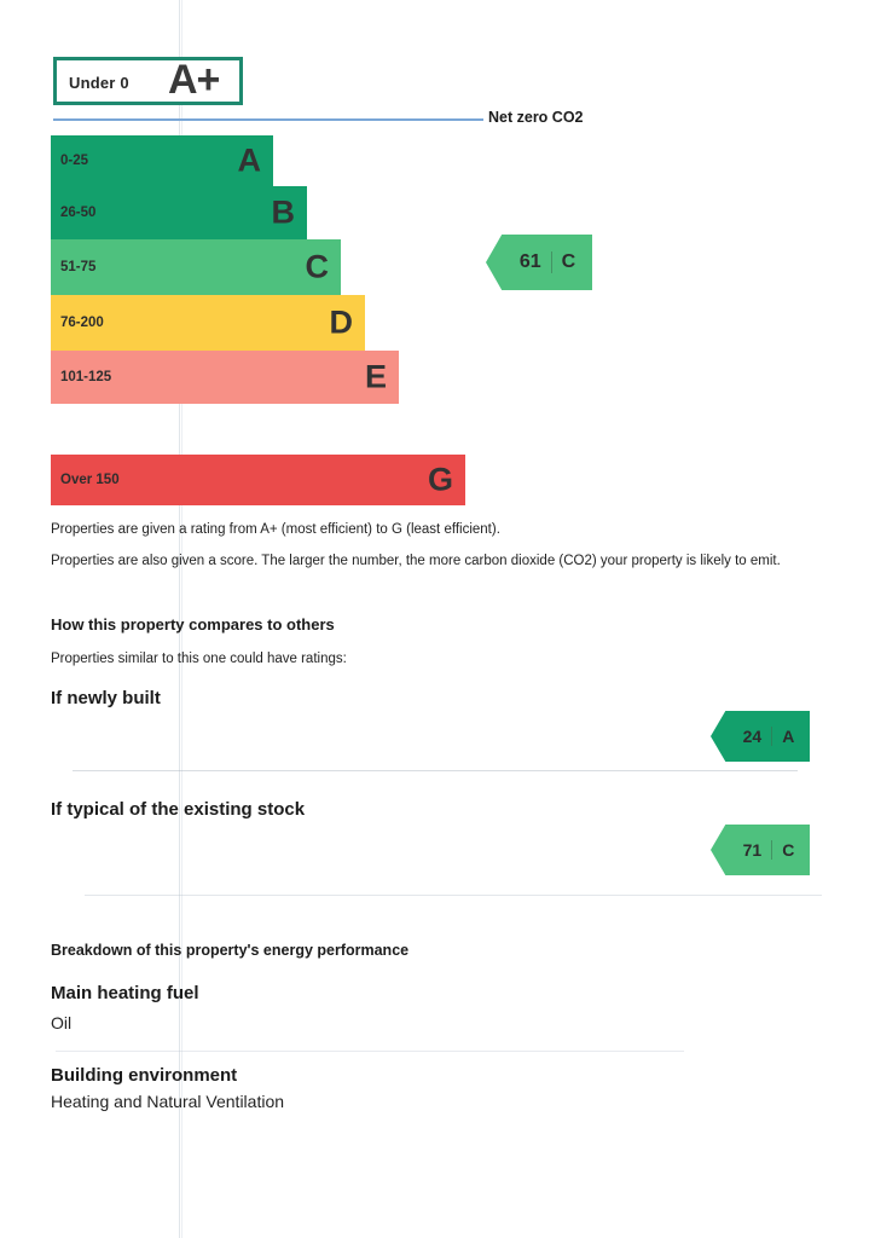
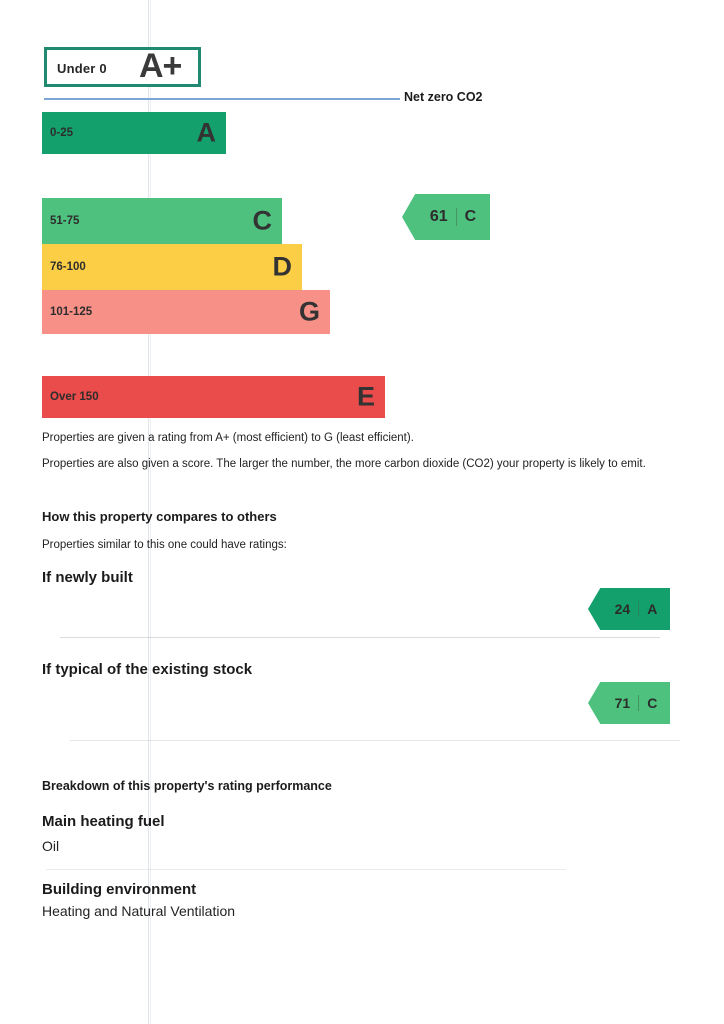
  Under 0
  A+
  Net zero CO2
  0-25
  A
- 26-50
- B
  51-75
  C
- 76-200
+ 76-100
  D
  101-125
- E
+ G
  Over 150
- G
+ E
  61
  C
  Properties are given a rating from A+ (most efficient) to G (least efficient).
  Properties are also given a score. The larger the number, the more carbon dioxide (CO2) your property is likely to emit.
  How this property compares to others
  Properties similar to this one could have ratings:
  If newly built
  24
  A
  If typical of the existing stock
  71
  C
- Breakdown of this property's energy performance
+ Breakdown of this property's rating performance
  Main heating fuel
  Oil
  Building environment
  Heating and Natural Ventilation
